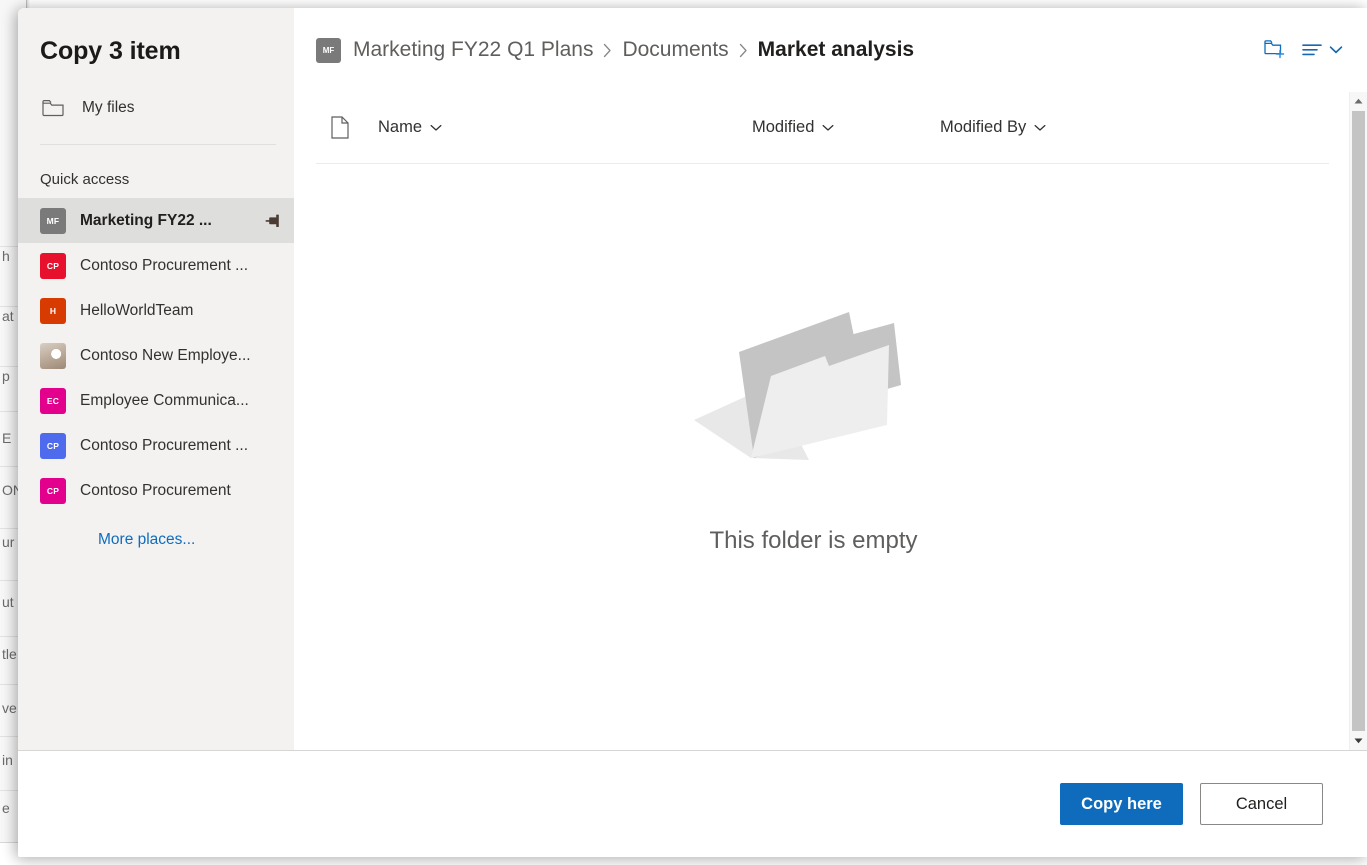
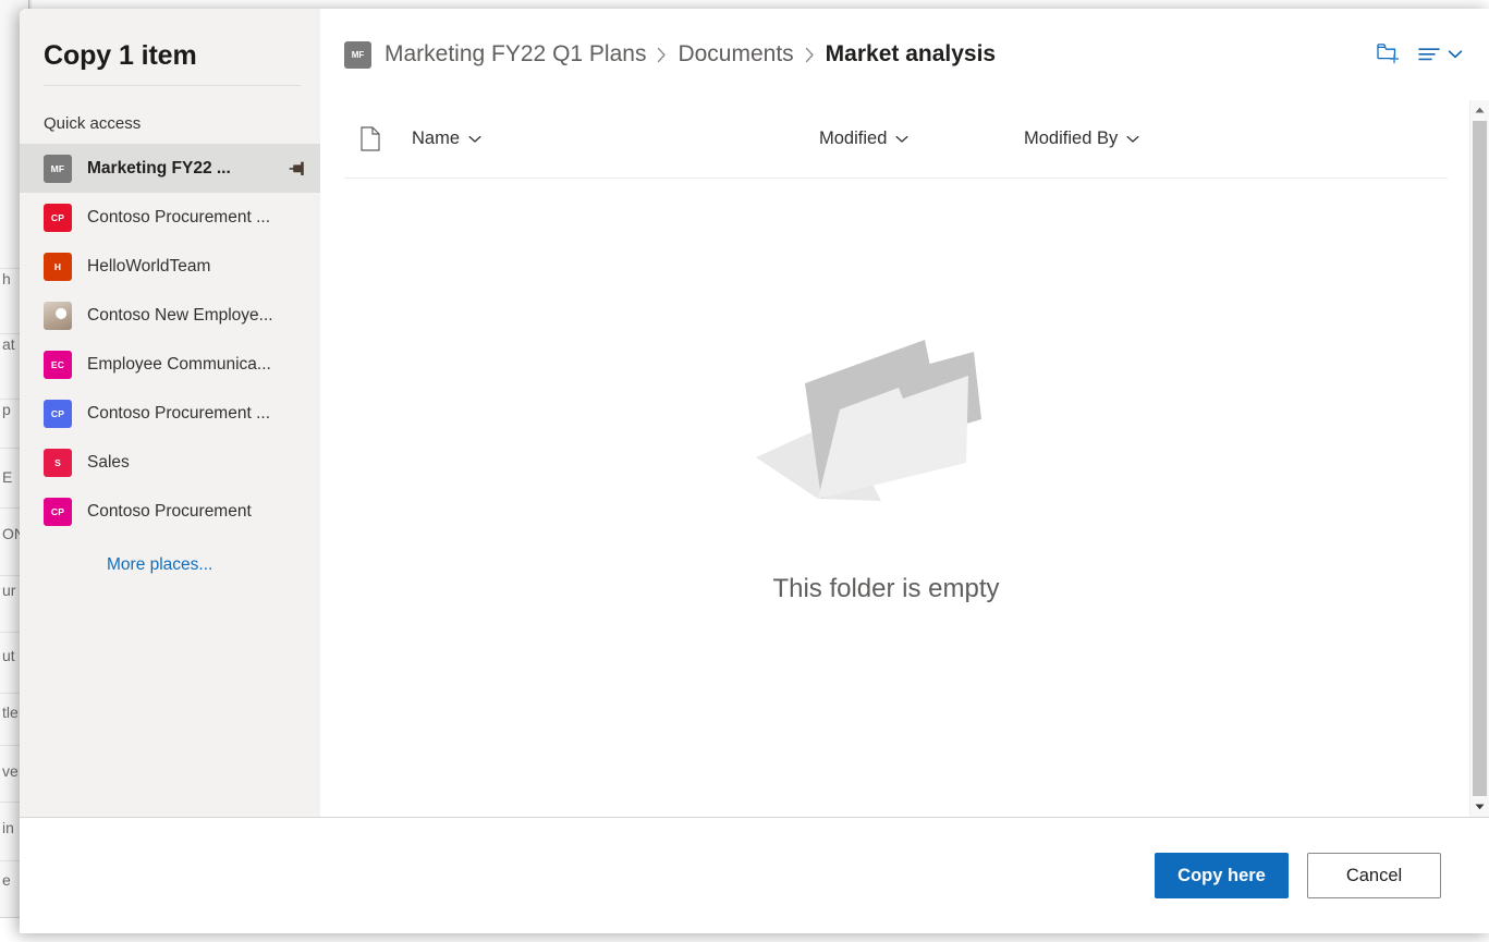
  h
  at
  p
  E
  ur
  ut
  tle
  ve
  in
  e
- Copy 3 item
+ Copy 1 item
- My files
  Quick access
  MF
  Marketing FY22 ...
  CP
  Contoso Procurement ...
  H
  HelloWorldTeam
  Contoso New Employe...
  EC
  Employee Communica...
  CP
  Contoso Procurement ...
+ S
+ Sales
  CP
  Contoso Procurement
  More places...
  MF
  Marketing FY22 Q1 Plans
  Documents
  Market analysis
  Name
  Modified
  Modified By
  This folder is empty
  Copy here
  Cancel
